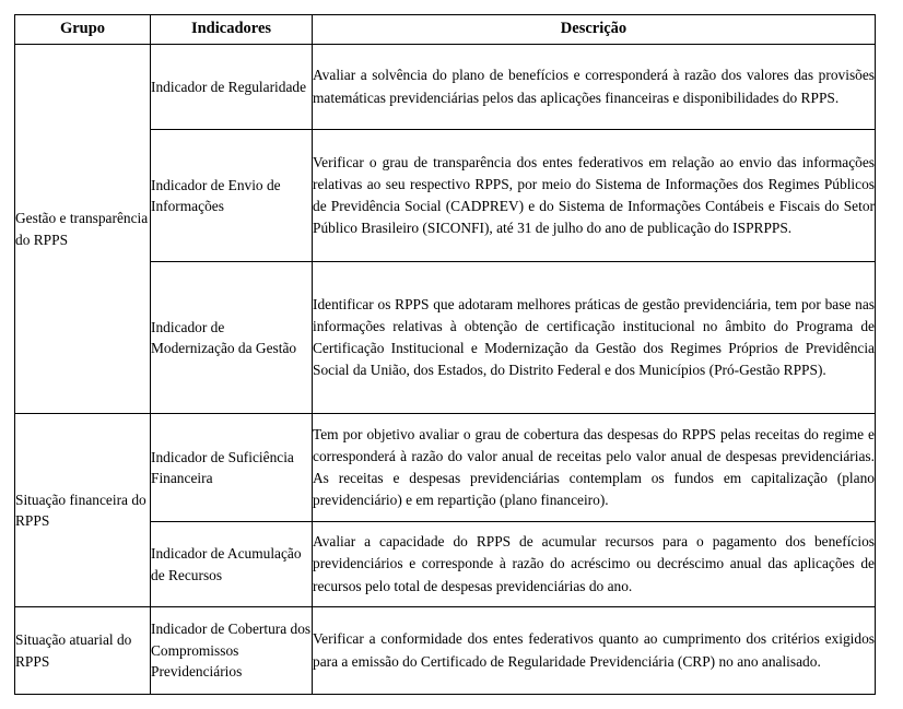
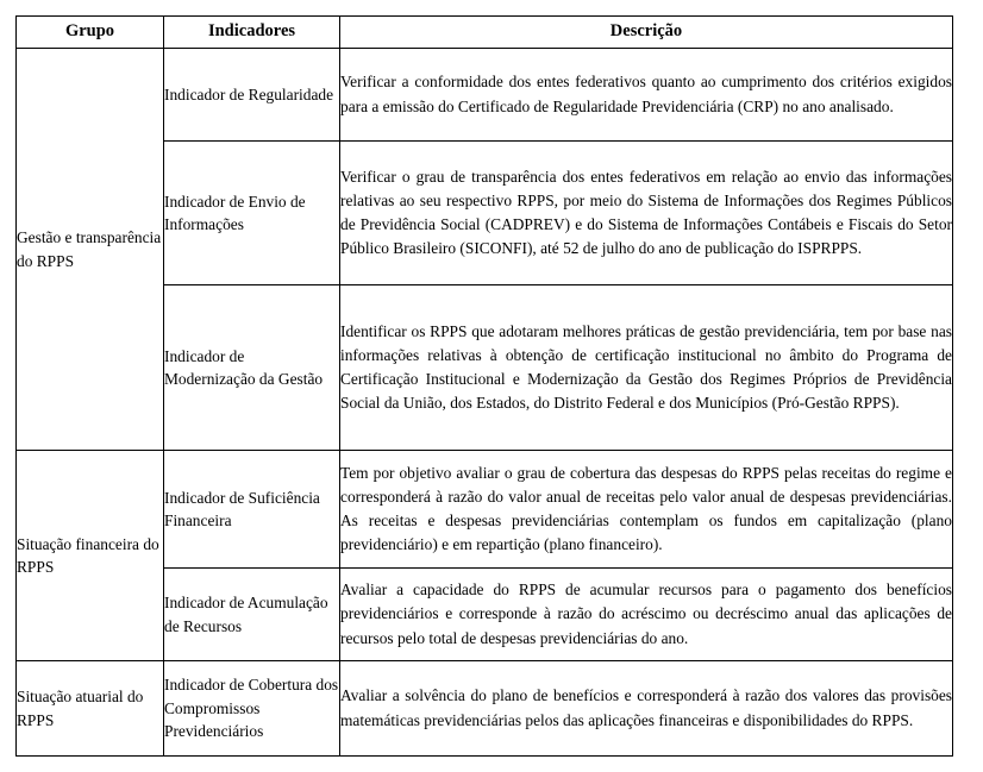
  Grupo	Indicadores	Descrição
- Gestão e transparência do RPPS	Indicador de Regularidade	Avaliar a solvência do plano de benefícios e corresponderá à razão dos valores das provisões matemáticas previdenciárias pelos das aplicações financeiras e disponibilidades do RPPS.
+ Gestão e transparência do RPPS	Indicador de Regularidade	Verificar a conformidade dos entes federativos quanto ao cumprimento dos critérios exigidos para a emissão do Certificado de Regularidade Previdenciária (CRP) no ano analisado.
- Indicador de Envio de Informações	Verificar o grau de transparência dos entes federativos em relação ao envio das informações relativas ao seu respectivo RPPS, por meio do Sistema de Informações dos Regimes Públicos de Previdência Social (CADPREV) e do Sistema de Informações Contábeis e Fiscais do Setor Público Brasileiro (SICONFI), até 31 de julho do ano de publicação do ISPRPPS.
+ Indicador de Envio de Informações	Verificar o grau de transparência dos entes federativos em relação ao envio das informações relativas ao seu respectivo RPPS, por meio do Sistema de Informações dos Regimes Públicos de Previdência Social (CADPREV) e do Sistema de Informações Contábeis e Fiscais do Setor Público Brasileiro (SICONFI), até 52 de julho do ano de publicação do ISPRPPS.
  Indicador de Modernização da Gestão	Identificar os RPPS que adotaram melhores práticas de gestão previdenciária, tem por base nas informações relativas à obtenção de certificação institucional no âmbito do Programa de Certificação Institucional e Modernização da Gestão dos Regimes Próprios de Previdência Social da União, dos Estados, do Distrito Federal e dos Municípios (Pró-Gestão RPPS).
  Situação financeira do RPPS	Indicador de Suficiência Financeira	Tem por objetivo avaliar o grau de cobertura das despesas do RPPS pelas receitas do regime e corresponderá à razão do valor anual de receitas pelo valor anual de despesas previdenciárias. As receitas e despesas previdenciárias contemplam os fundos em capitalização (plano previdenciário) e em repartição (plano financeiro).
  Indicador de Acumulação de Recursos	Avaliar a capacidade do RPPS de acumular recursos para o pagamento dos benefícios previdenciários e corresponde à razão do acréscimo ou decréscimo anual das aplicações de recursos pelo total de despesas previdenciárias do ano.
- Situação atuarial do RPPS	Indicador de Cobertura dos Compromissos Previdenciários	Verificar a conformidade dos entes federativos quanto ao cumprimento dos critérios exigidos para a emissão do Certificado de Regularidade Previdenciária (CRP) no ano analisado.
+ Situação atuarial do RPPS	Indicador de Cobertura dos Compromissos Previdenciários	Avaliar a solvência do plano de benefícios e corresponderá à razão dos valores das provisões matemáticas previdenciárias pelos das aplicações financeiras e disponibilidades do RPPS.
